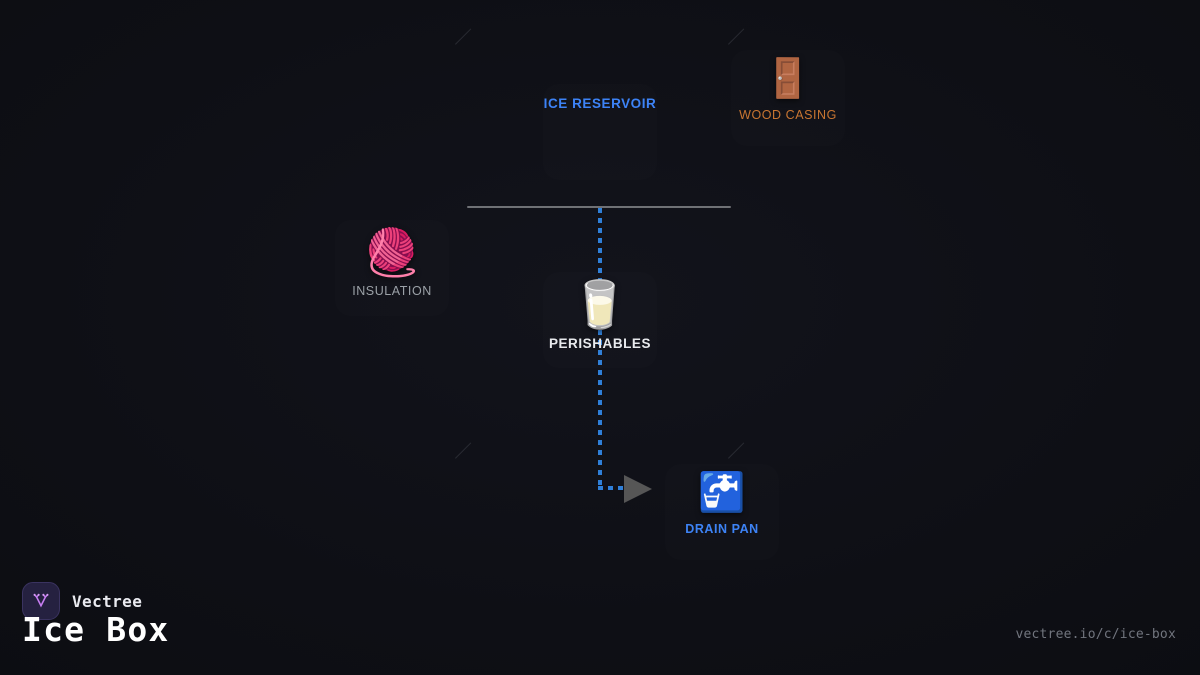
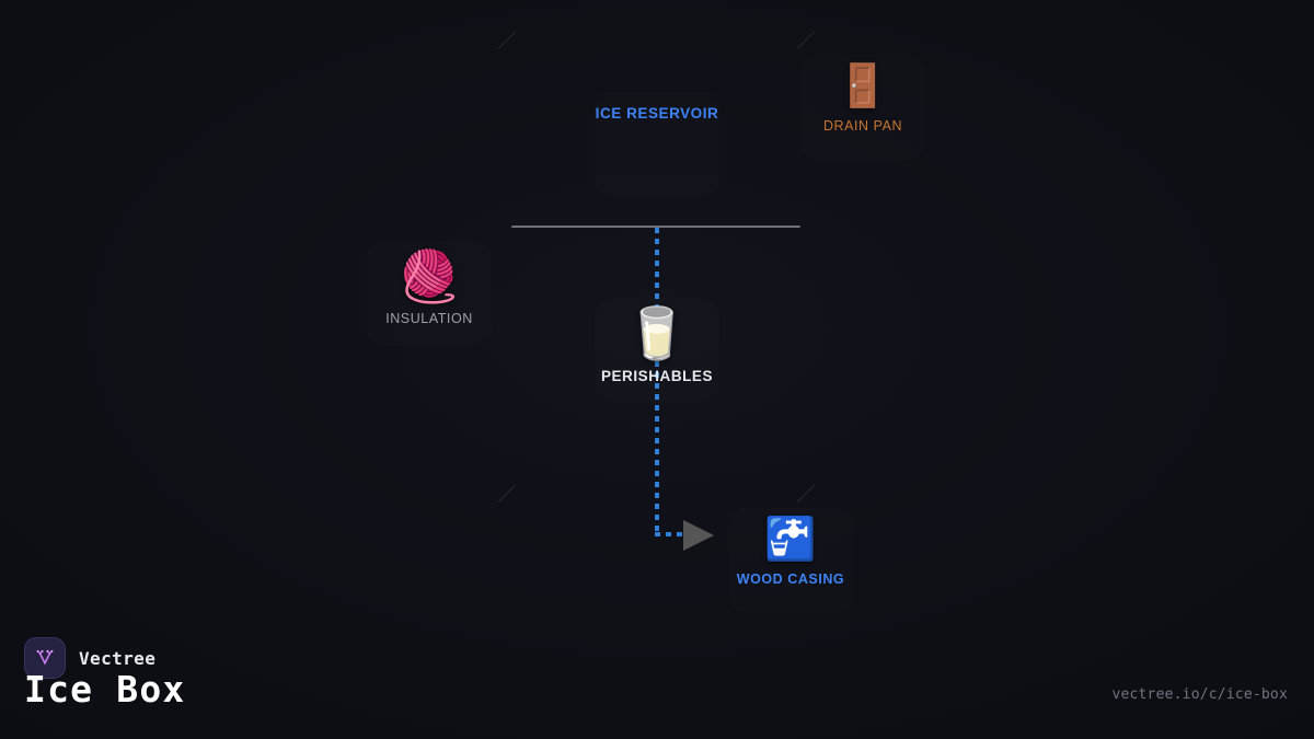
  ICE RESERVOIR
  🚪
- WOOD CASING
+ DRAIN PAN
  🧶
  INSULATION
  🥛
  PERISHABLES
  🚰
- DRAIN PAN
+ WOOD CASING
  Vectree
  Ice Box
  vectree.io/c/ice-box
